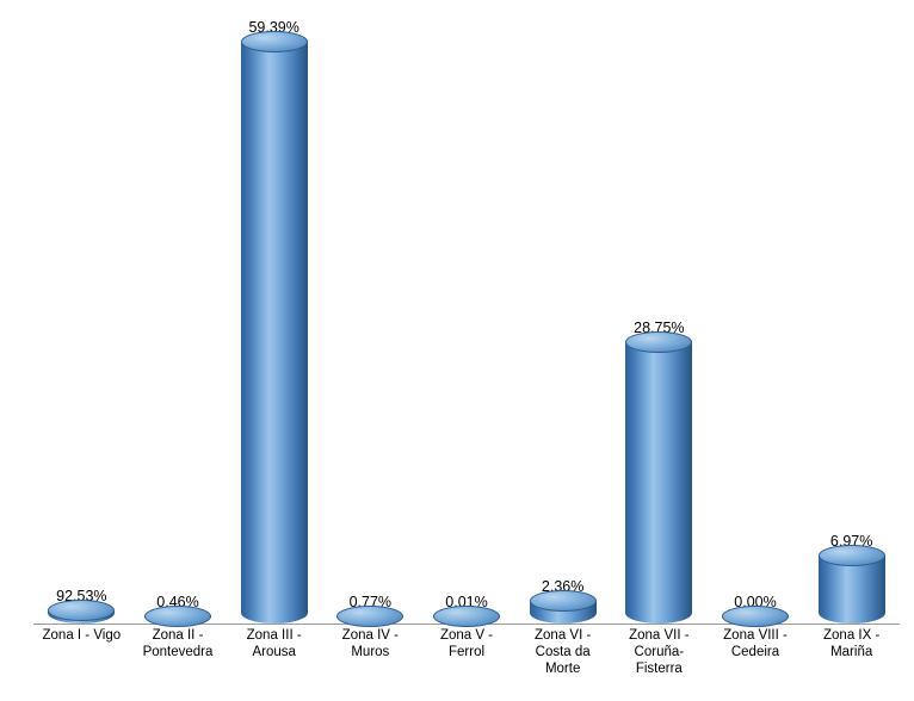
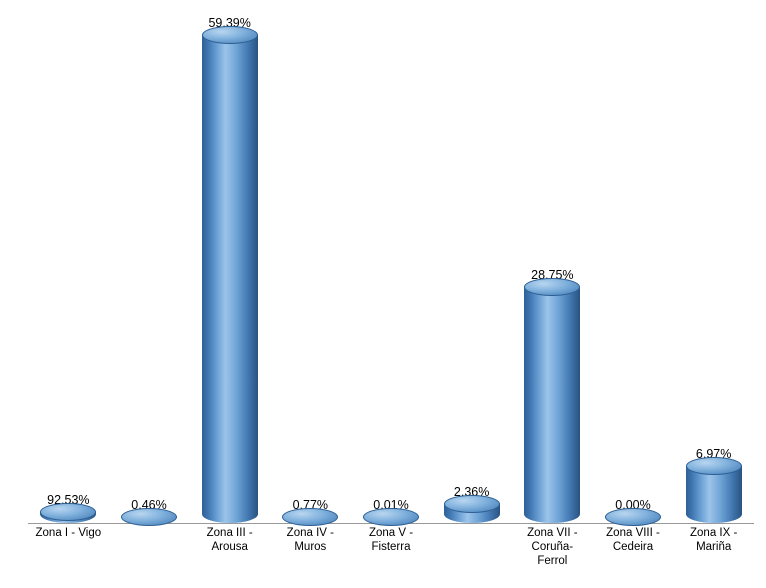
  92,53%
  0,46%
  59,39%
  0,77%
  0,01%
  2,36%
  28,75%
  0,00%
  6,97%
  Zona I - Vigo
- Zona II -
- Pontevedra
  Zona III -
  Arousa
  Zona IV -
  Muros
  Zona V -
- Ferrol
+ Fisterra
- Zona VI -
- Costa da
- Morte
  Zona VII -
  Coruña-
- Fisterra
+ Ferrol
  Zona VIII -
  Cedeira
  Zona IX -
  Mariña
